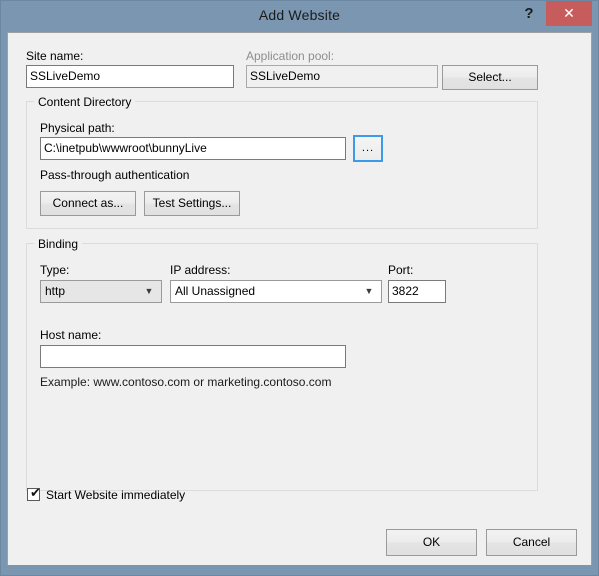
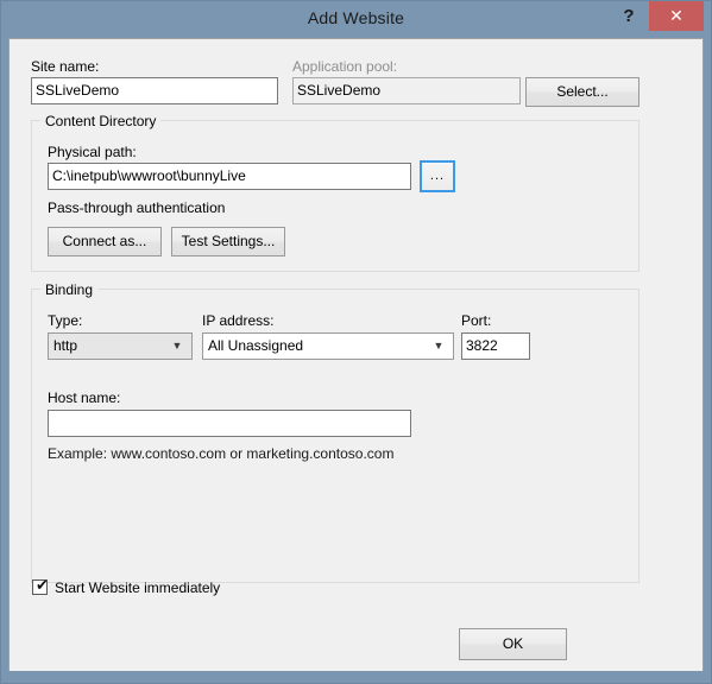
  Add Website
  ?
  ✕
  Site name:
  SSLiveDemo
  Application pool:
  SSLiveDemo
  Select...
  Content Directory
  Physical path:
  C:\inetpub\wwwroot\bunnyLive
  ...
  Pass-through authentication
  Connect as...
  Test Settings...
  Binding
  Type:
  http
  ▼
  IP address:
  All Unassigned
  ▼
  Port:
  3822
  Host name:
  Example: www.contoso.com or marketing.contoso.com
  ✔
  Start Website immediately
  OK
- Cancel
